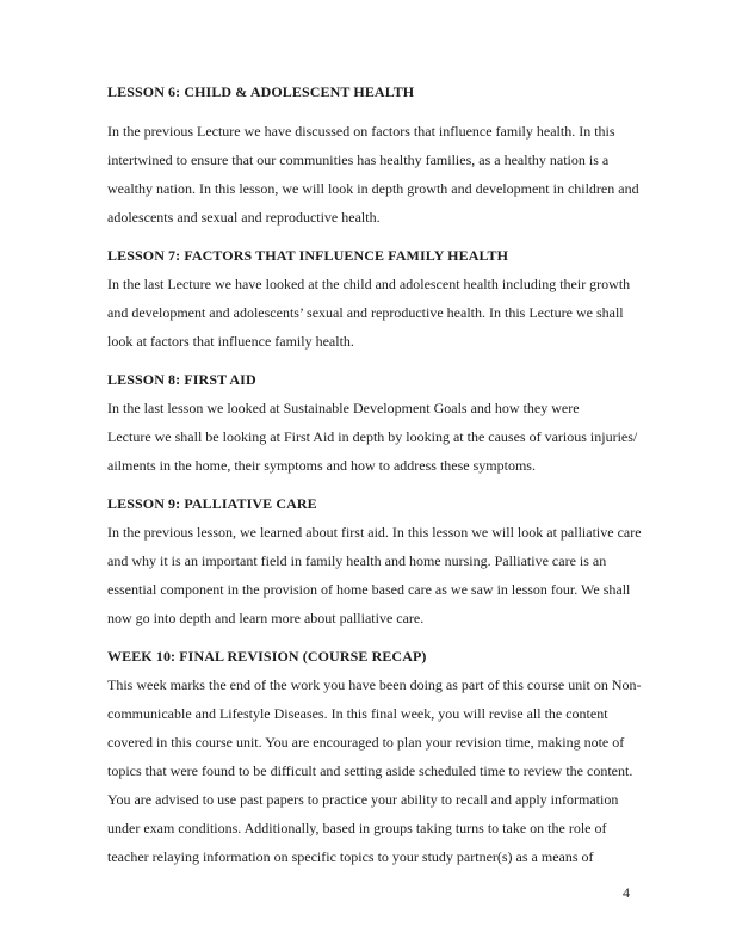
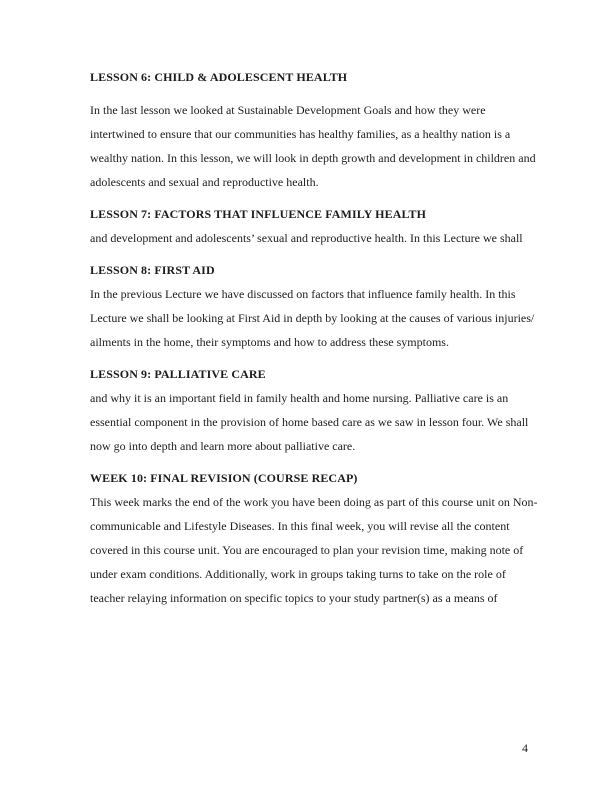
  LESSON 6: CHILD & ADOLESCENT HEALTH
- In the previous Lecture we have discussed on factors that influence family health. In this
+ In the last lesson we looked at Sustainable Development Goals and how they were
  intertwined to ensure that our communities has healthy families, as a healthy nation is a
  wealthy nation. In this lesson, we will look in depth growth and development in children and
  adolescents and sexual and reproductive health.
  LESSON 7: FACTORS THAT INFLUENCE FAMILY HEALTH
- In the last Lecture we have looked at the child and adolescent health including their growth
  and development and adolescents’ sexual and reproductive health. In this Lecture we shall
- look at factors that influence family health.
  LESSON 8: FIRST AID
- In the last lesson we looked at Sustainable Development Goals and how they were
+ In the previous Lecture we have discussed on factors that influence family health. In this
  Lecture we shall be looking at First Aid in depth by looking at the causes of various injuries/
  ailments in the home, their symptoms and how to address these symptoms.
  LESSON 9: PALLIATIVE CARE
- In the previous lesson, we learned about first aid. In this lesson we will look at palliative care
  and why it is an important field in family health and home nursing. Palliative care is an
  essential component in the provision of home based care as we saw in lesson four. We shall
  now go into depth and learn more about palliative care.
  WEEK 10: FINAL REVISION (COURSE RECAP)
  This week marks the end of the work you have been doing as part of this course unit on Non-
  communicable and Lifestyle Diseases. In this final week, you will revise all the content
  covered in this course unit. You are encouraged to plan your revision time, making note of
- topics that were found to be difficult and setting aside scheduled time to review the content.
- You are advised to use past papers to practice your ability to recall and apply information
- under exam conditions. Additionally, based in groups taking turns to take on the role of
+ under exam conditions. Additionally, work in groups taking turns to take on the role of
  teacher relaying information on specific topics to your study partner(s) as a means of
  4
